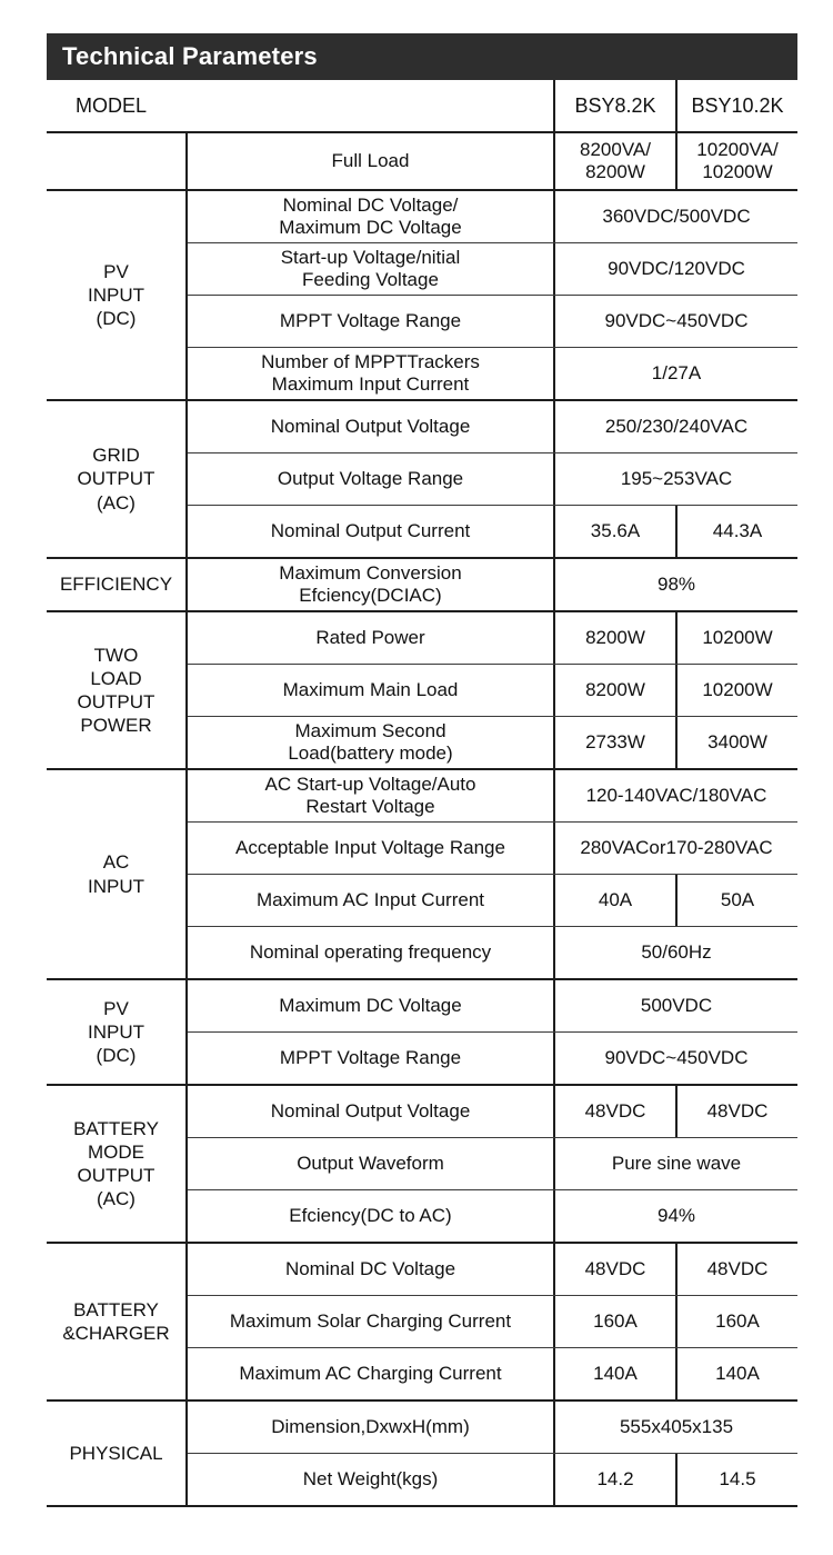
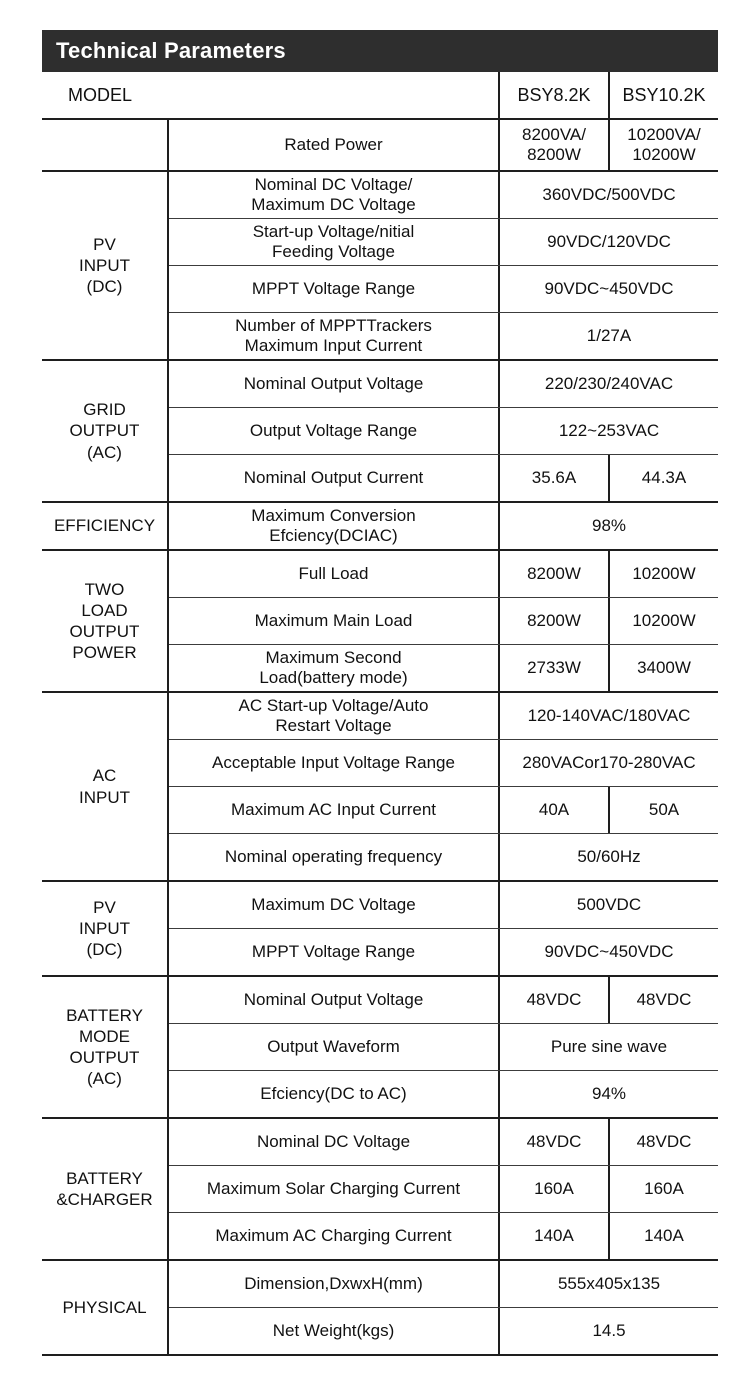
  Technical Parameters
  MODEL
  BSY8.2K
  BSY10.2K
- Full Load
+ Rated Power
  8200VA/
  8200W
  10200VA/
  10200W
  PV
  INPUT
  (DC)
  Nominal DC Voltage/
  Maximum DC Voltage
  360VDC/500VDC
  Start-up Voltage/nitial
  Feeding Voltage
  90VDC/120VDC
  MPPT Voltage Range
  90VDC~450VDC
  Number of MPPTTrackers
  Maximum Input Current
  1/27A
  GRID
  OUTPUT
  (AC)
  Nominal Output Voltage
- 250/230/240VAC
+ 220/230/240VAC
  Output Voltage Range
- 195~253VAC
+ 122~253VAC
  Nominal Output Current
  35.6A
  44.3A
  EFFICIENCY
  Maximum Conversion
  Efciency(DCIAC)
  98%
  TWO
  LOAD
  OUTPUT
  POWER
- Rated Power
+ Full Load
  8200W
  10200W
  Maximum Main Load
  8200W
  10200W
  Maximum Second
  Load(battery mode)
  2733W
  3400W
  AC
  INPUT
  AC Start-up Voltage/Auto
  Restart Voltage
  120-140VAC/180VAC
  Acceptable Input Voltage Range
  280VACor170-280VAC
  Maximum AC Input Current
  40A
  50A
  Nominal operating frequency
  50/60Hz
  PV
  INPUT
  (DC)
  Maximum DC Voltage
  500VDC
  MPPT Voltage Range
  90VDC~450VDC
  BATTERY
  MODE
  OUTPUT
  (AC)
  Nominal Output Voltage
  48VDC
  48VDC
  Output Waveform
  Pure sine wave
  Efciency(DC to AC)
  94%
  BATTERY
  &CHARGER
  Nominal DC Voltage
  48VDC
  48VDC
  Maximum Solar Charging Current
  160A
  160A
  Maximum AC Charging Current
  140A
  140A
  PHYSICAL
  Dimension,DxwxH(mm)
  555x405x135
  Net Weight(kgs)
- 14.2
  14.5
